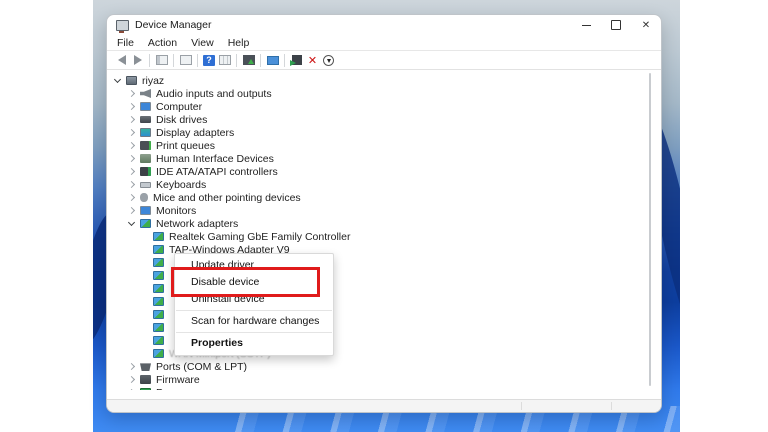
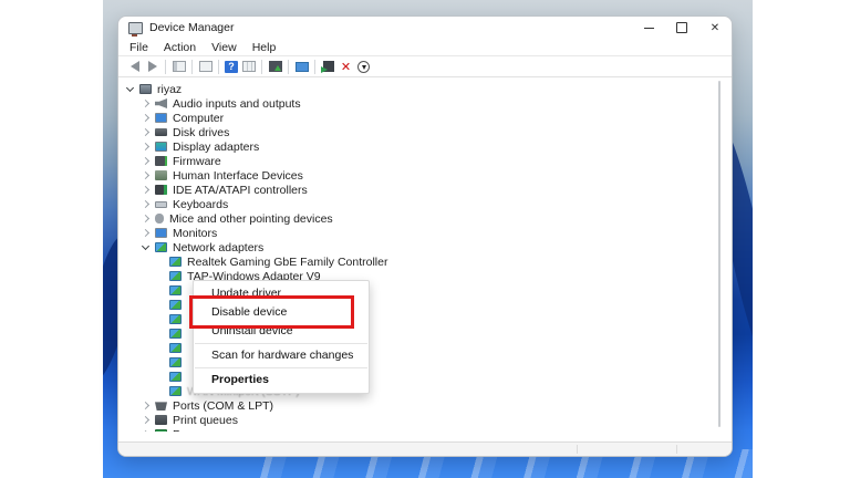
  Device Manager
  ✕
  File
  Action
  View
  Help
  ?
  ✕
  riyaz
  Audio inputs and outputs
  Computer
  Disk drives
  Display adapters
- Print queues
+ Firmware
  Human Interface Devices
  IDE ATA/ATAPI controllers
  Keyboards
  Mice and other pointing devices
  Monitors
  Network adapters
  Realtek Gaming GbE Family Controller
  TAP-Windows Adapter V9
  Ports (COM & LPT)
- Firmware
+ Print queues
  Update driver
  Disable device
  Uninstall device
  Scan for hardware changes
  Properties
